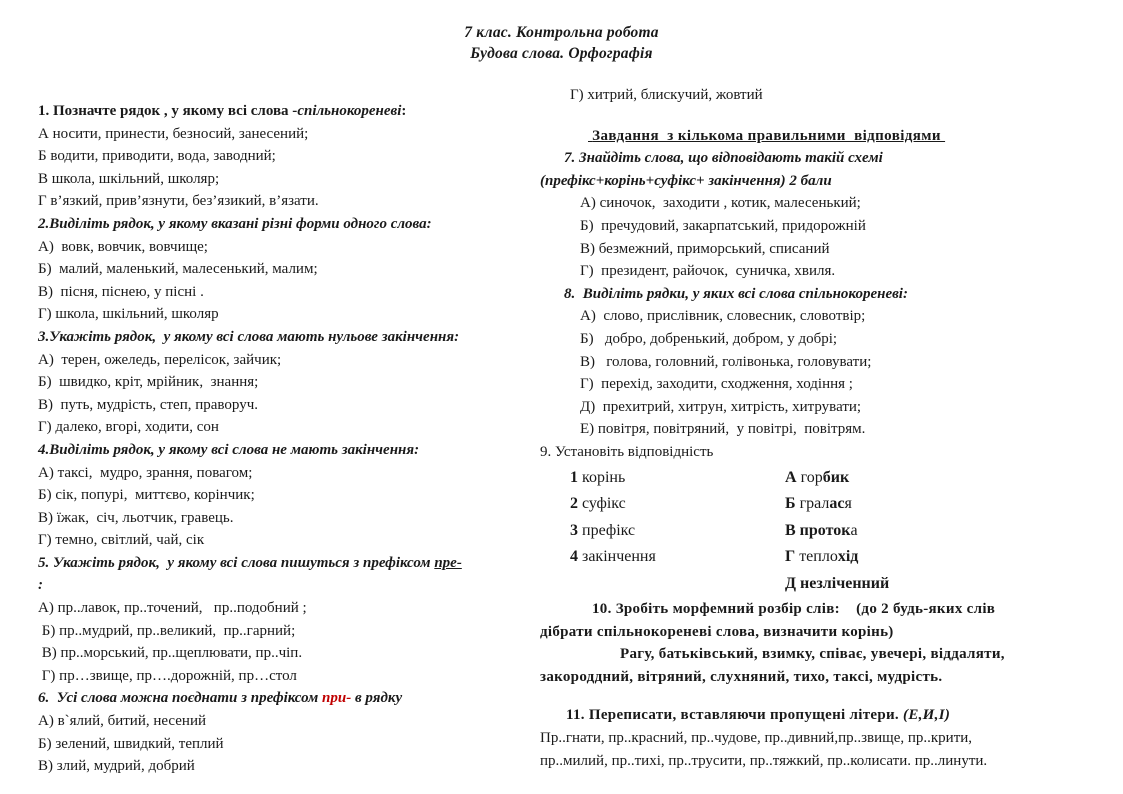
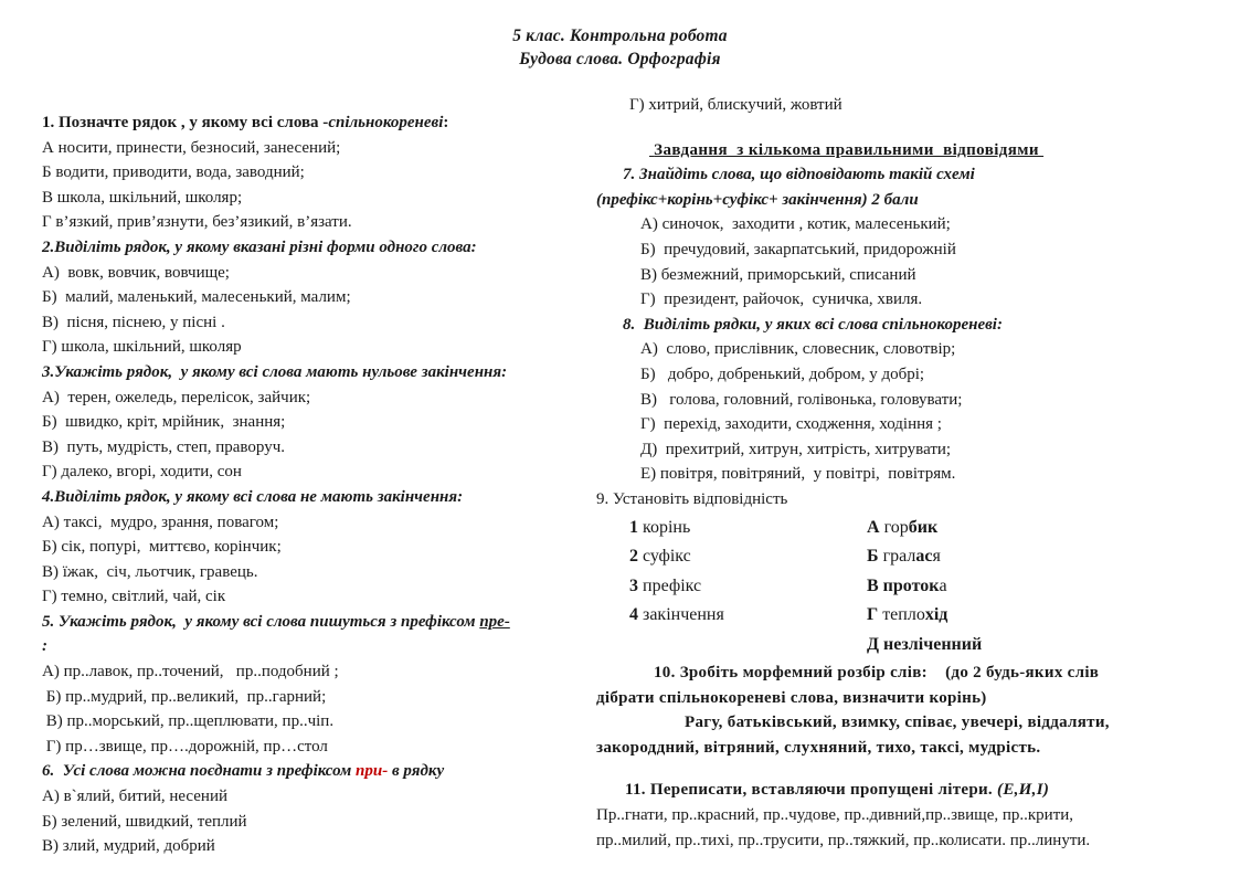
- 7 клас. Контрольна робота
+ 5 клас. Контрольна робота
  Будова слова. Орфографія
  1. Позначте рядок , у якому всі слова -спільнокореневі:
  А носити, принести, безносий, занесений;
  Б водити, приводити, вода, заводний;
  В школа, шкільний, школяр;
  Г в’язкий, прив’язнути, без’язикий, в’язати.
  2.Виділіть рядок, у якому вказані різні форми одного слова:
  А) вовк, вовчик, вовчище;
  Б) малий, маленький, малесенький, малим;
  В) пісня, піснею, у пісні .
  Г) школа, шкільний, школяр
  3.Укажіть рядок, у якому всі слова мають нульове закінчення:
  А) терен, ожеледь, перелісок, зайчик;
  Б) швидко, кріт, мрійник, знання;
  В) путь, мудрість, степ, праворуч.
  Г) далеко, вгорі, ходити, сон
  4.Виділіть рядок, у якому всі слова не мають закінчення:
  А) таксі, мудро, зрання, повагом;
  Б) сік, попурі, миттєво, корінчик;
  В) їжак, січ, льотчик, гравець.
  Г) темно, світлий, чай, сік
  5. Укажіть рядок, у якому всі слова пишуться з префіксом пре- :
  А) пр..лавок, пр..точений, пр..подобний ;
  Б) пр..мудрий, пр..великий, пр..гарний;
  В) пр..морський, пр..щеплювати, пр..чіп.
  Г) пр…звище, пр….дорожній, пр…стол
  6. Усі слова можна поєднати з префіксом при- в рядку
  А) в`ялий, битий, несений
  Б) зелений, швидкий, теплий
  В) злий, мудрий, добрий
  Г) хитрий, блискучий, жовтий
  Завдання з кількома правильними відповідями
  7. Знайдіть слова, що відповідають такій схемі
  (префікс+корінь+суфікс+ закінчення) 2 бали
  А) синочок, заходити , котик, малесенький;
  Б) пречудовий, закарпатський, придорожній
  В) безмежний, приморський, списаний
  Г) президент, райочок, суничка, хвиля.
  8. Виділіть рядки, у яких всі слова спільнокореневі:
  А) слово, прислівник, словесник, словотвір;
  Б) добро, добренький, добром, у добрі;
  В) голова, головний, голівонька, головувати;
  Г) перехід, заходити, сходження, ходіння ;
  Д) прехитрий, хитрун, хитрість, хитрувати;
  Е) повітря, повітряний, у повітрі, повітрям.
  9. Установіть відповідність
  1 корінь	А горбик
  2 суфікс	Б гралася
  3 префікс	В протока
  4 закінчення	Г теплохід
  	Д незліченний
  10. Зробіть морфемний розбір слів: (до 2 будь-яких слів
  дібрати спільнокореневі слова, визначити корінь)
  Рагу, батьківський, взимку, співає, увечері, віддаляти,
  закороддний, вітряний, слухняний, тихо, таксі, мудрість.
  11. Переписати, вставляючи пропущені літери. (Е,И,І)
  Пр..гнати, пр..красний, пр..чудове, пр..дивний,пр..звище, пр..крити,
  пр..милий, пр..тихі, пр..трусити, пр..тяжкий, пр..колисати. пр..линути.
